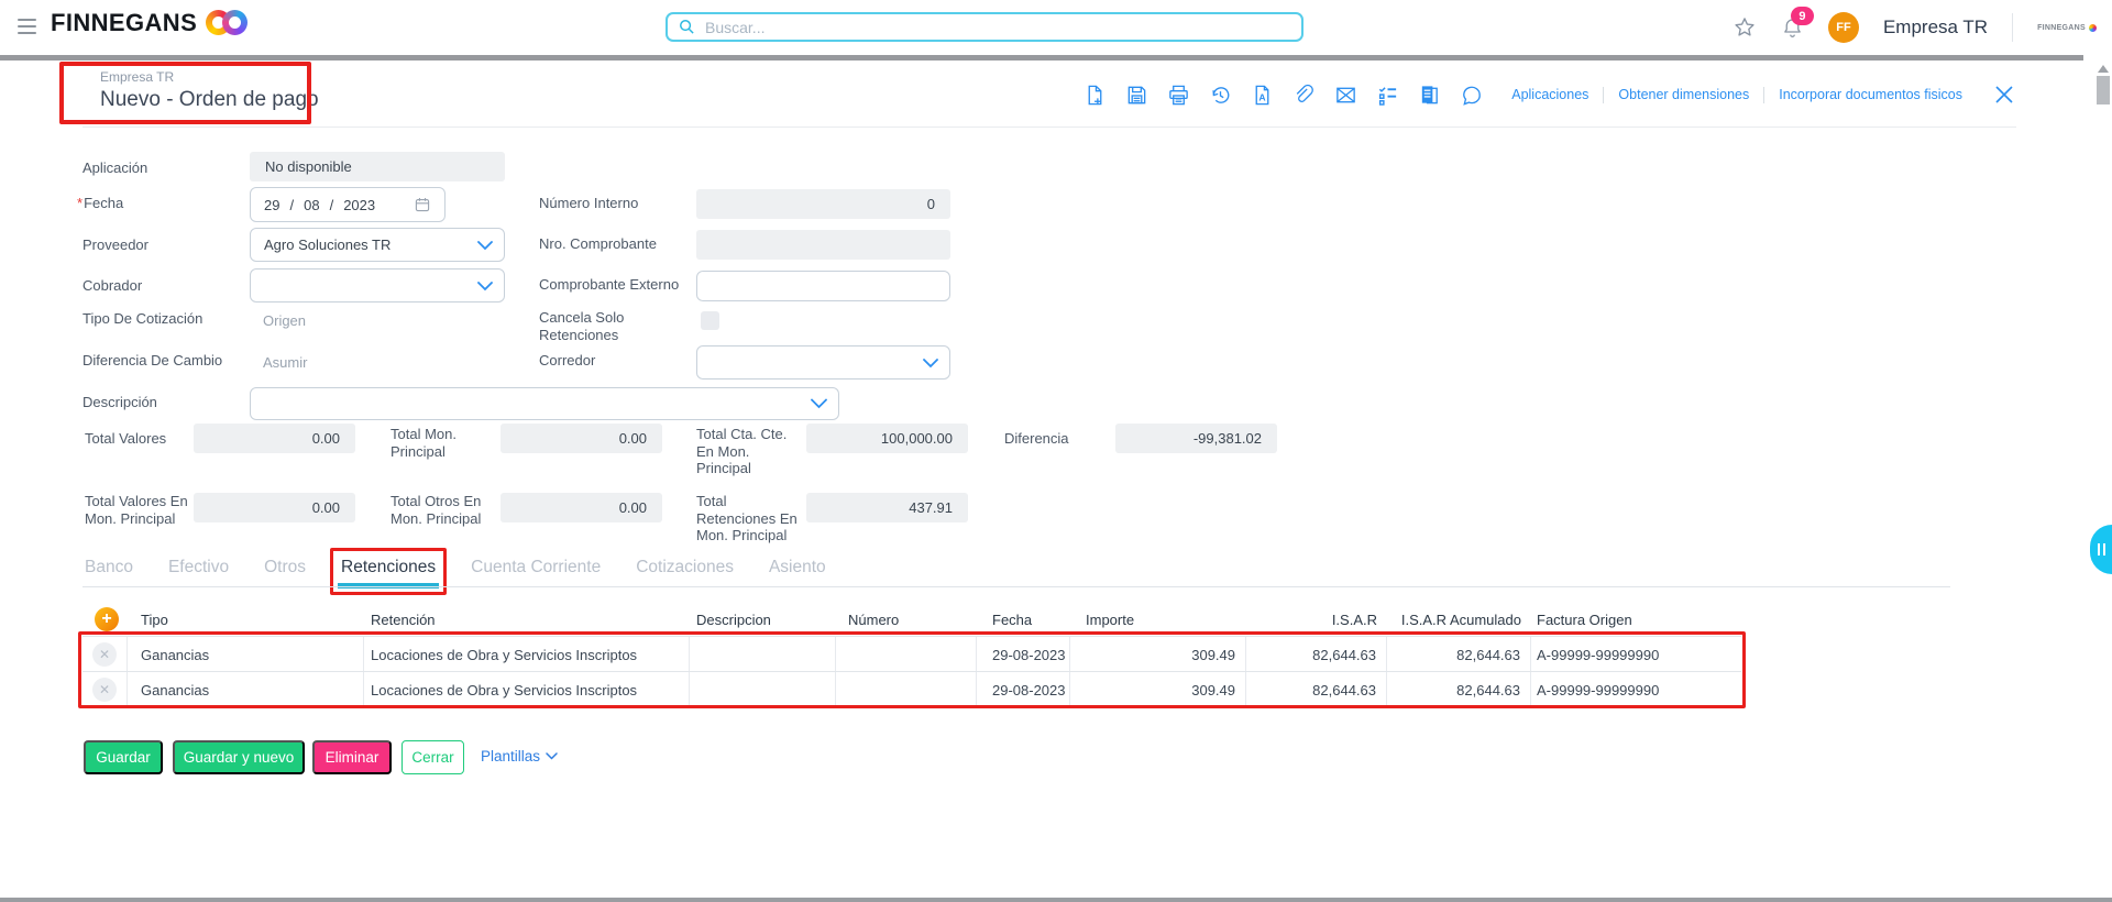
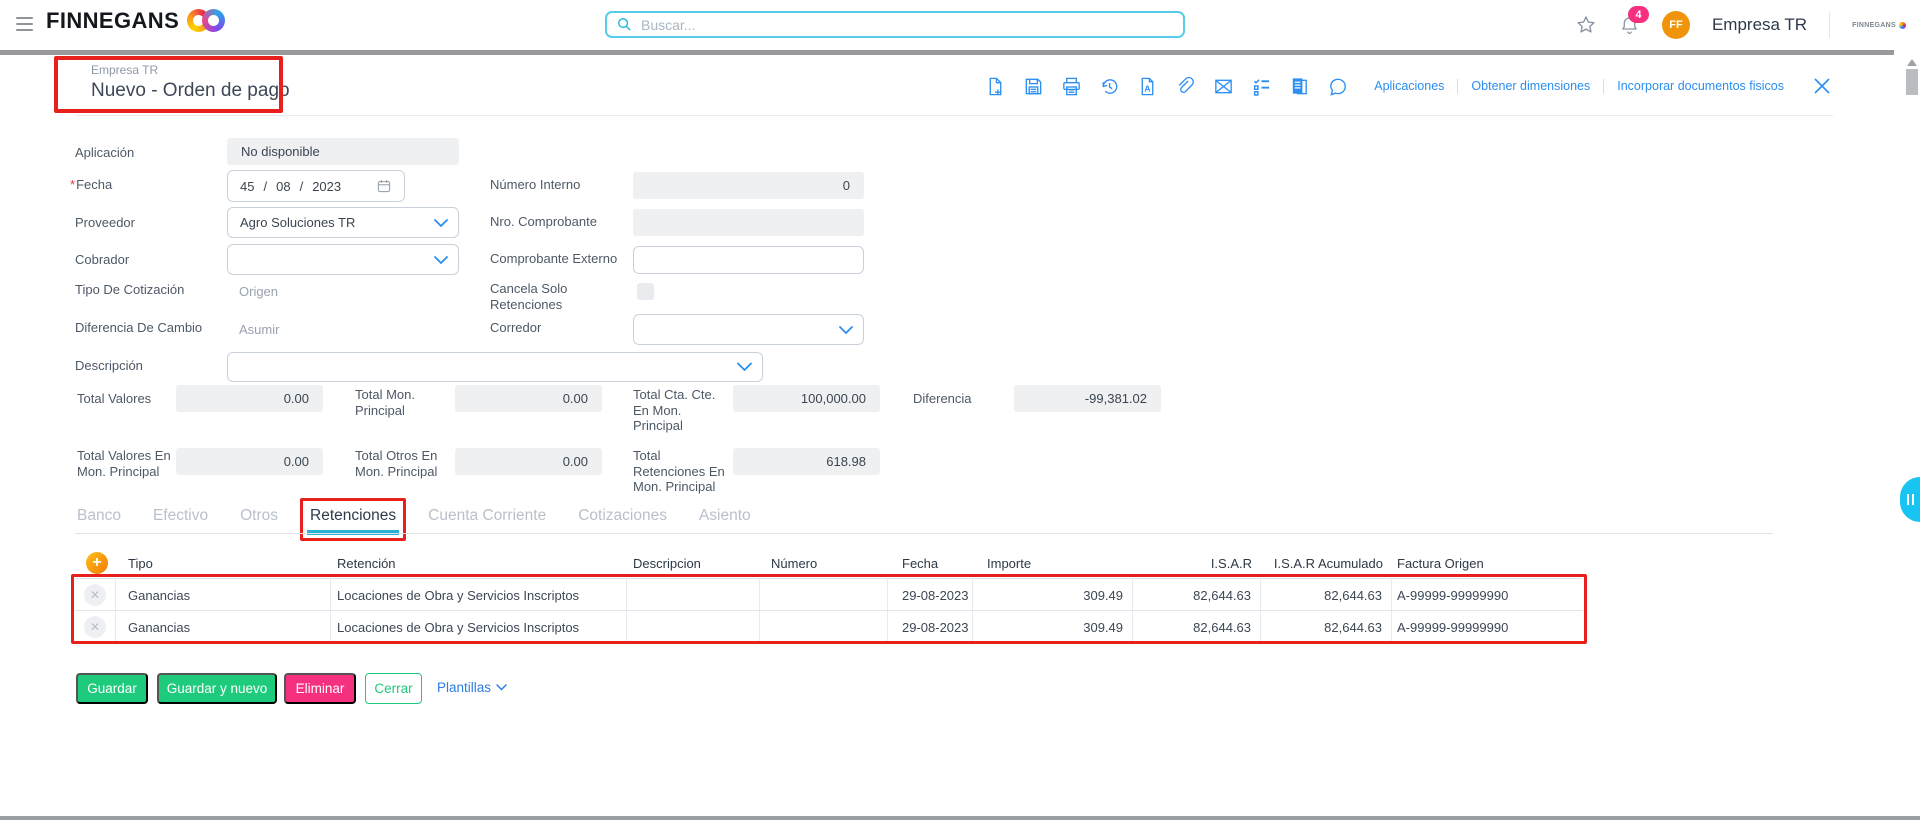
  FINNEGANS
  Buscar...
- 9
+ 4
  FF
  Empresa TR
  Empresa TR
  Nuevo - Orden de pago
  A
  Aplicaciones
  Obtener dimensiones
  Incorporar documentos fisicos
  Aplicación
  No disponible
  *Fecha
- 29
+ 45
  /
  08
  /
  2023
  Proveedor
  Agro Soluciones TR
  Cobrador
  Tipo De Cotización
  Origen
  Diferencia De Cambio
  Asumir
  Descripción
  Número Interno
  0
  Nro. Comprobante
  Comprobante Externo
  Cancela Solo Retenciones
  Corredor
  Total Valores
  0.00
  Total Mon. Principal
  0.00
  Total Cta. Cte. En Mon. Principal
  100,000.00
  Diferencia
  -99,381.02
  Total Valores En Mon. Principal
  0.00
  Total Otros En Mon. Principal
  0.00
  Total Retenciones En Mon. Principal
- 437.91
+ 618.98
  Banco
  Efectivo
  Otros
  Retenciones
  Cuenta Corriente
  Cotizaciones
  Asiento
  +
  Tipo
  Retención
  Descripcion
  Número
  Fecha
  Importe
  I.S.A.R
  I.S.A.R Acumulado
  Factura Origen
  ✕
  Ganancias
  Locaciones de Obra y Servicios Inscriptos
  29-08-2023
  309.49
  82,644.63
  82,644.63
  A-99999-99999990
  ✕
  Ganancias
  Locaciones de Obra y Servicios Inscriptos
  29-08-2023
  309.49
  82,644.63
  82,644.63
  A-99999-99999990
  Guardar
  Guardar y nuevo
  Eliminar
  Cerrar
  Plantillas
